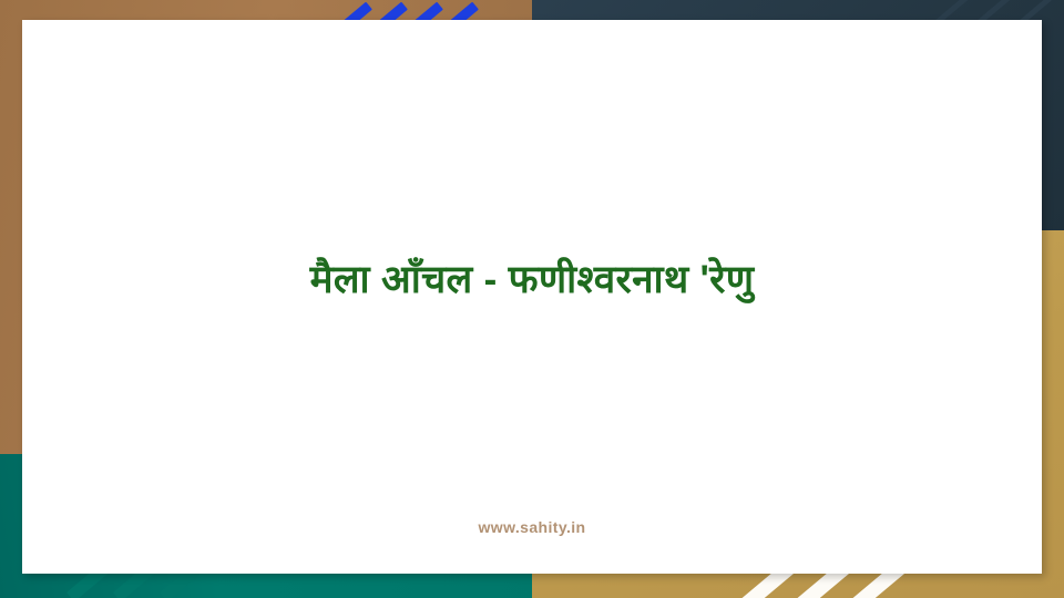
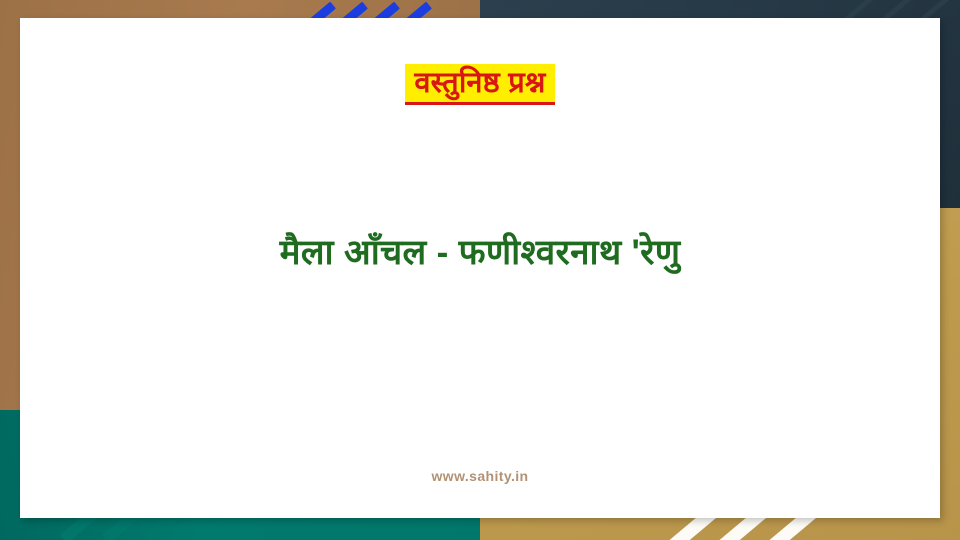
+ वस्तुनिष्ठ प्रश्न
  मैला आँचल - फणीश्वरनाथ 'रेणु
  www.sahity.in
